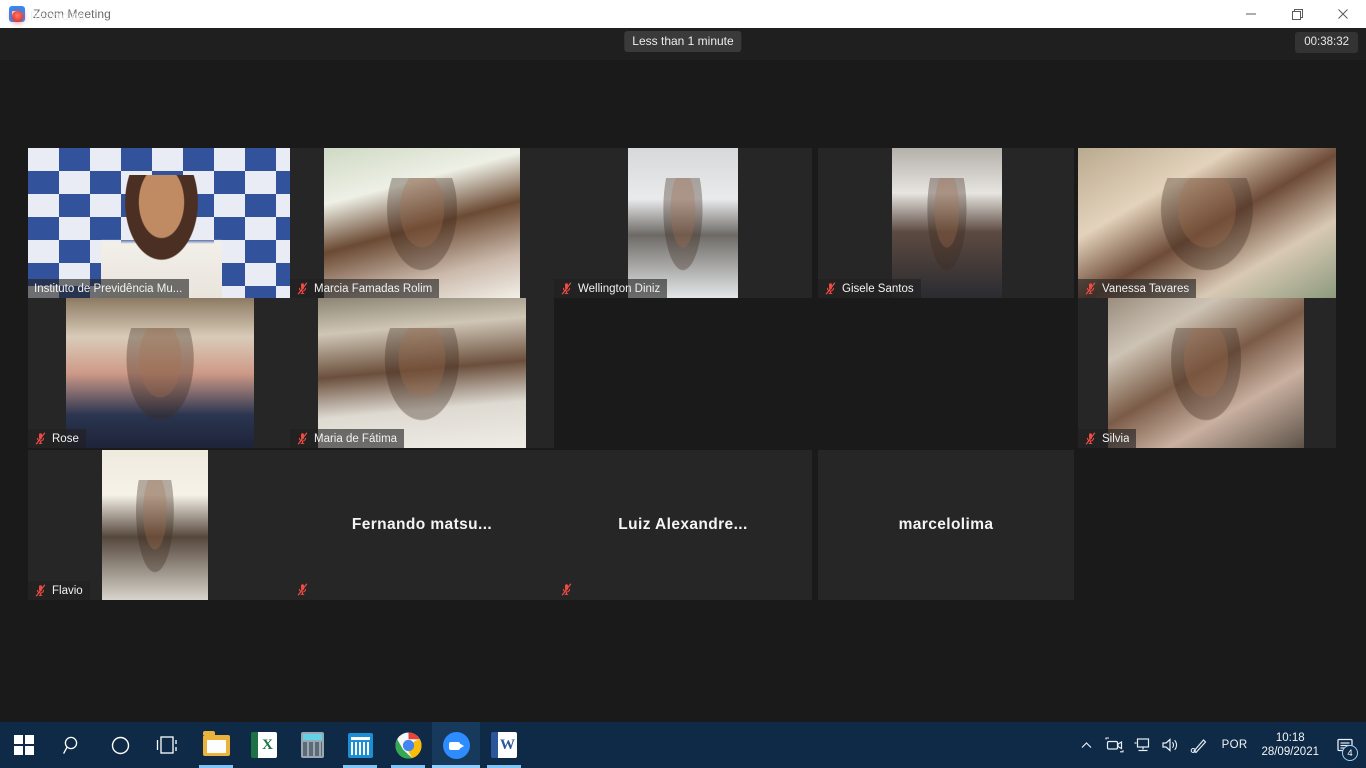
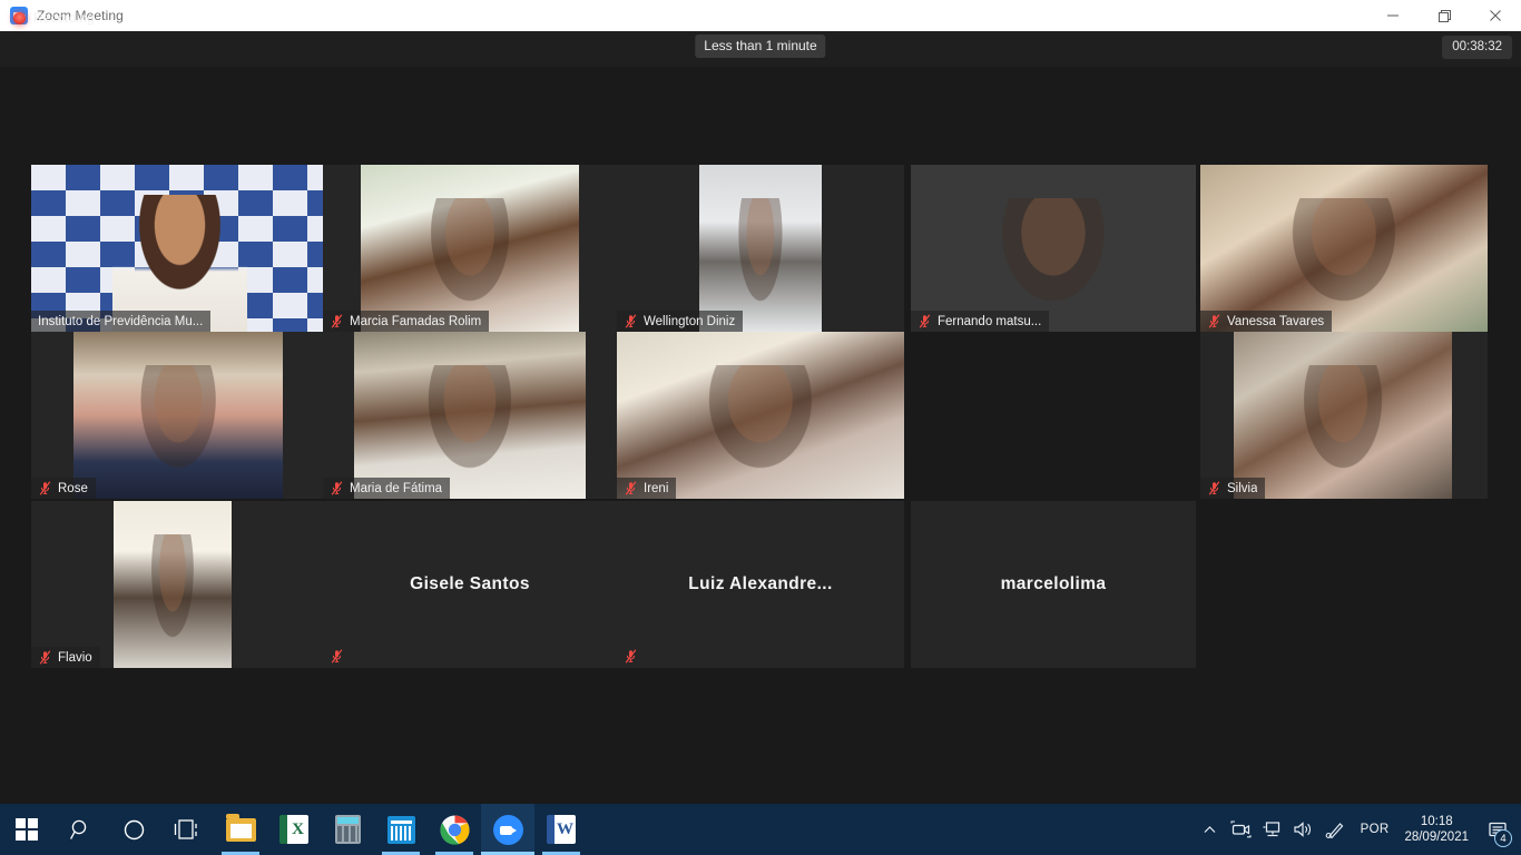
  Zoom Meeting
  Recording
  Less than 1 minute
  00:38:32
  Instituto de Previdência Mu...
  Marcia Famadas Rolim
  Wellington Diniz
- Gisele Santos
+ Fernando matsu...
  Vanessa Tavares
  Rose
  Maria de Fátima
+ Ireni
  Silvia
  Flavio
- Fernando matsu...
+ Gisele Santos
  Luiz Alexandre...
  marcelolima
  X
  W
  POR
  10:18
  28/09/2021
  4
